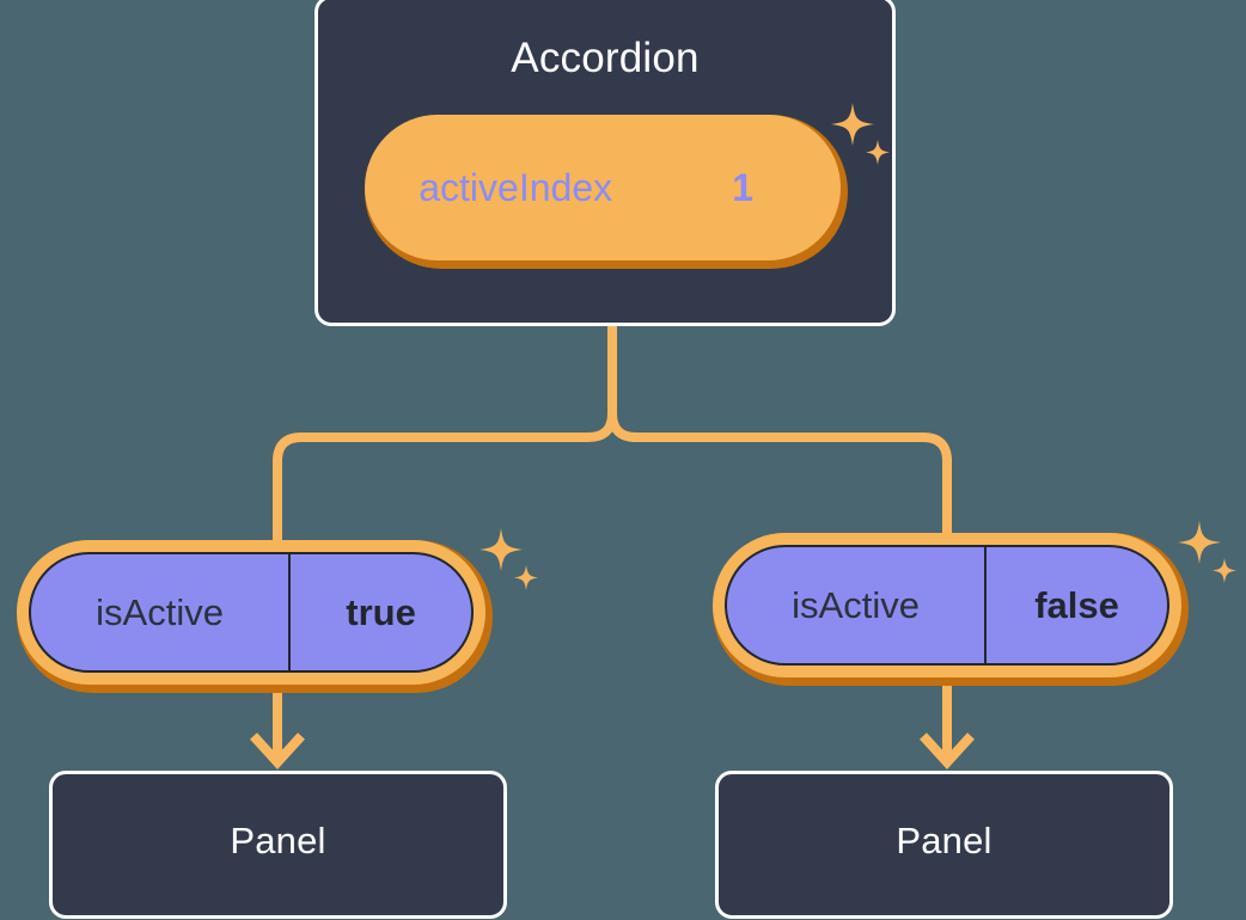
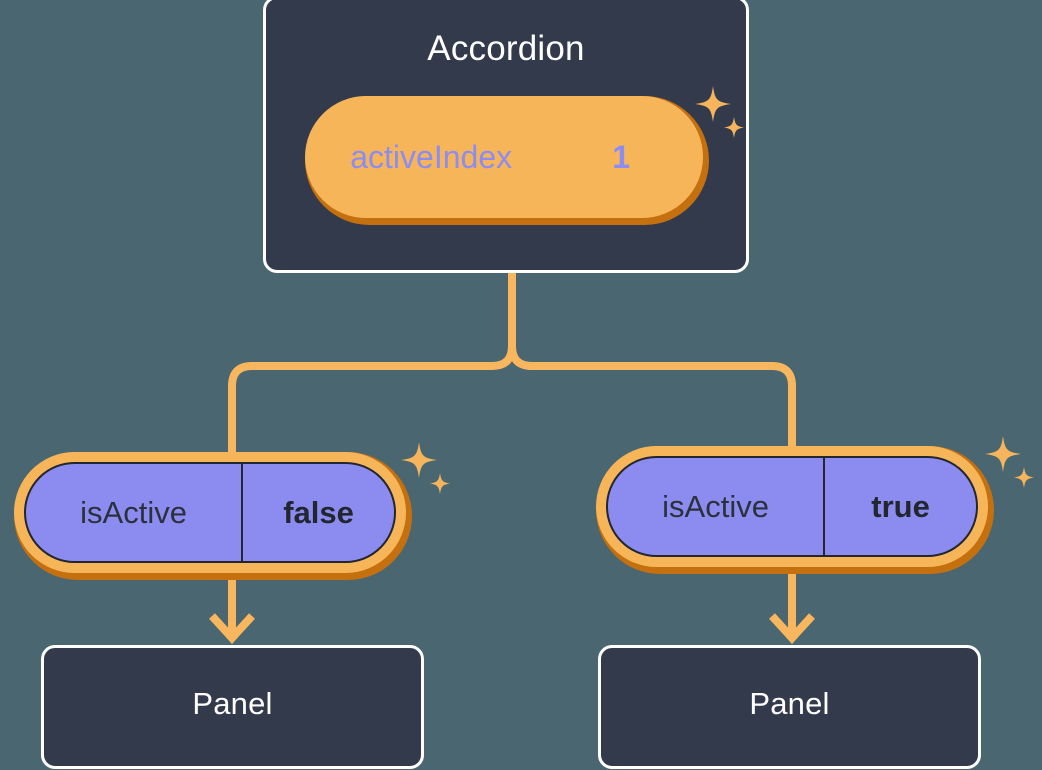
  Accordion
  activeIndex
  1
  isActive
- true
+ false
  Panel
  isActive
- false
+ true
  Panel
